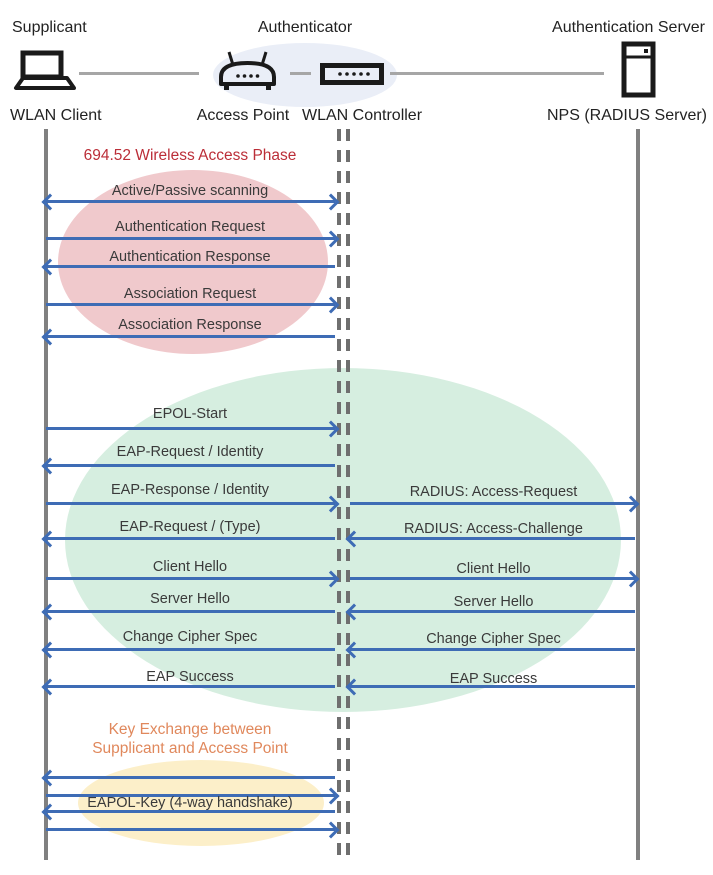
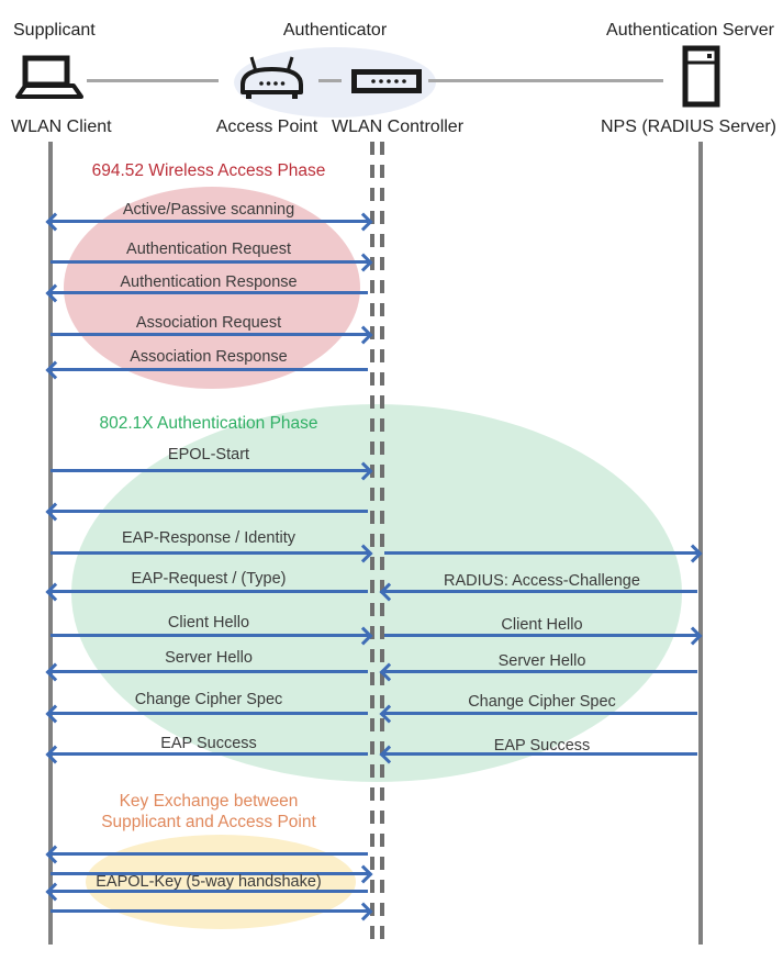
  Supplicant
  Authenticator
  Authentication Server
  WLAN Client
  Access Point
  WLAN Controller
  NPS (RADIUS Server)
  694.52 Wireless Access Phase
  Active/Passive scanning
  Authentication Request
  Authentication Response
  Association Request
  Association Response
+ 802.1X Authentication Phase
  EPOL-Start
- EAP-Request / Identity
  EAP-Response / Identity
- RADIUS: Access-Request
  EAP-Request / (Type)
  RADIUS: Access-Challenge
  Client Hello
  Client Hello
  Server Hello
  Server Hello
  Change Cipher Spec
  Change Cipher Spec
  EAP Success
  EAP Success
  Key Exchange between
  Supplicant and Access Point
- EAPOL-Key (4-way handshake)
+ EAPOL-Key (5-way handshake)
